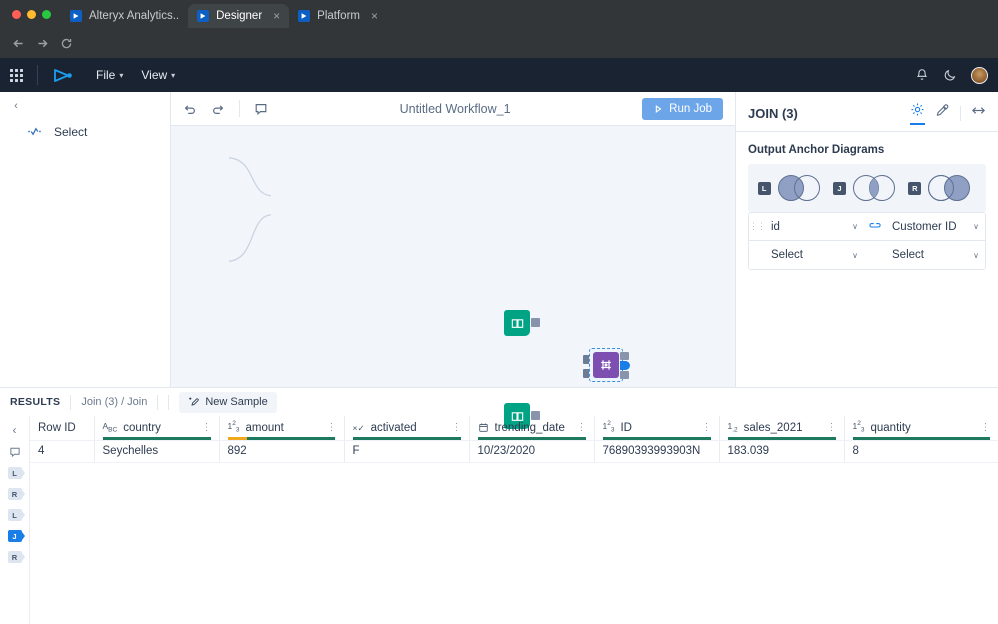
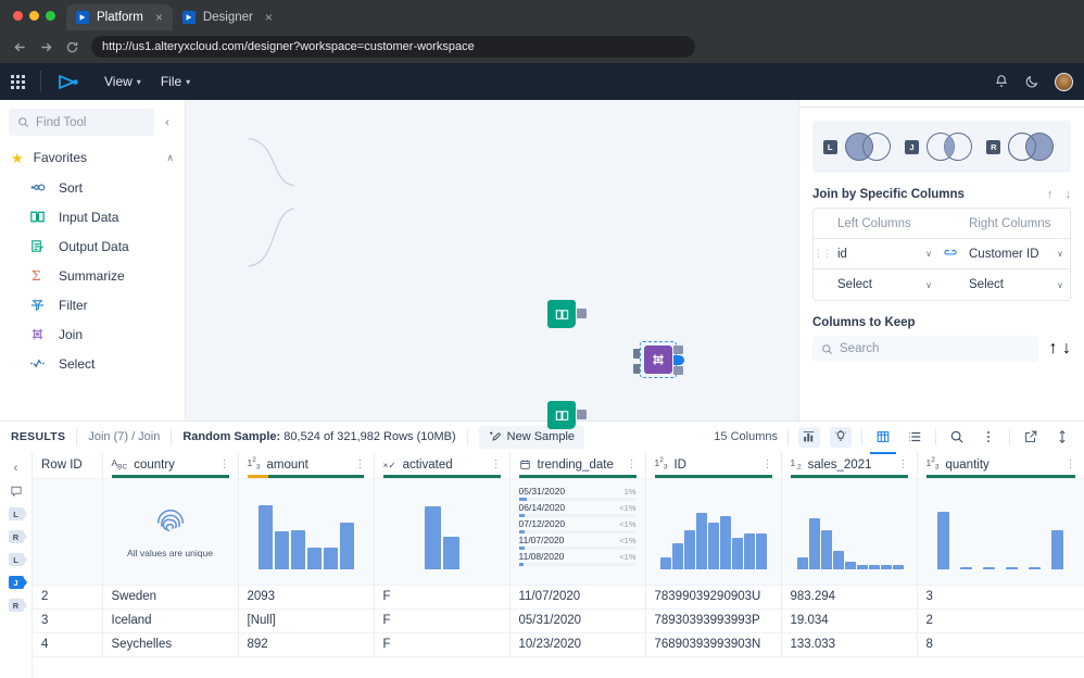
- Alteryx Analytics..
- Designer
+ Platform
  ×
- Platform
+ Designer
  ×
+ http://us1.alteryxcloud.com/designer?workspace=customer-workspace
- File
+ View
  ▾
- View
+ File
  ▾
+ Find Tool
  ‹
+ ★
+ Favorites
+ ∧
+ Sort
+ Input Data
+ Output Data
+ Σ
+ Summarize
+ Filter
+ Join
  Select
- Untitled Workflow_1
- Run Job
- JOIN (3)
- Output Anchor Diagrams
  L
  J
  R
+ Join by Specific Columns
+ ↑
+ ↓
+ Left Columns
+ Right Columns
  ⋮⋮
  id
  ∨
  Customer ID
  ∨
  Select
  ∨
  Select
  ∨
+ Columns to Keep
+ Search
+ ↑ ↓
  RESULTS
- Join (3) / Join
+ Join (7) / Join
+ Random Sample: 80,524 of 321,982 Rows (10MB)
  New Sample
+ 15 Columns
  ‹
  L
  R
  L
  J
  R
  Row ID	A country ⋮	1 amount ⋮	×✓ activated ⋮	trending_date ⋮	1 ID ⋮	1 sales_2021 ⋮	1 quantity ⋮
+ 	All values are unique			05/31/2020 1% 06/14/2020 <1% 07/12/2020 <1% 11/07/2020 <1% 11/08/2020 <1%
+ 2	Sweden	2093	F	11/07/2020	78399039290903U	983.294	3
+ 3	Iceland	[Null]	F	05/31/2020	78930393993993P	19.034	2
- 4	Seychelles	892	F	10/23/2020	76890393993903N	183.039	8
+ 4	Seychelles	892	F	10/23/2020	76890393993903N	133.033	8
